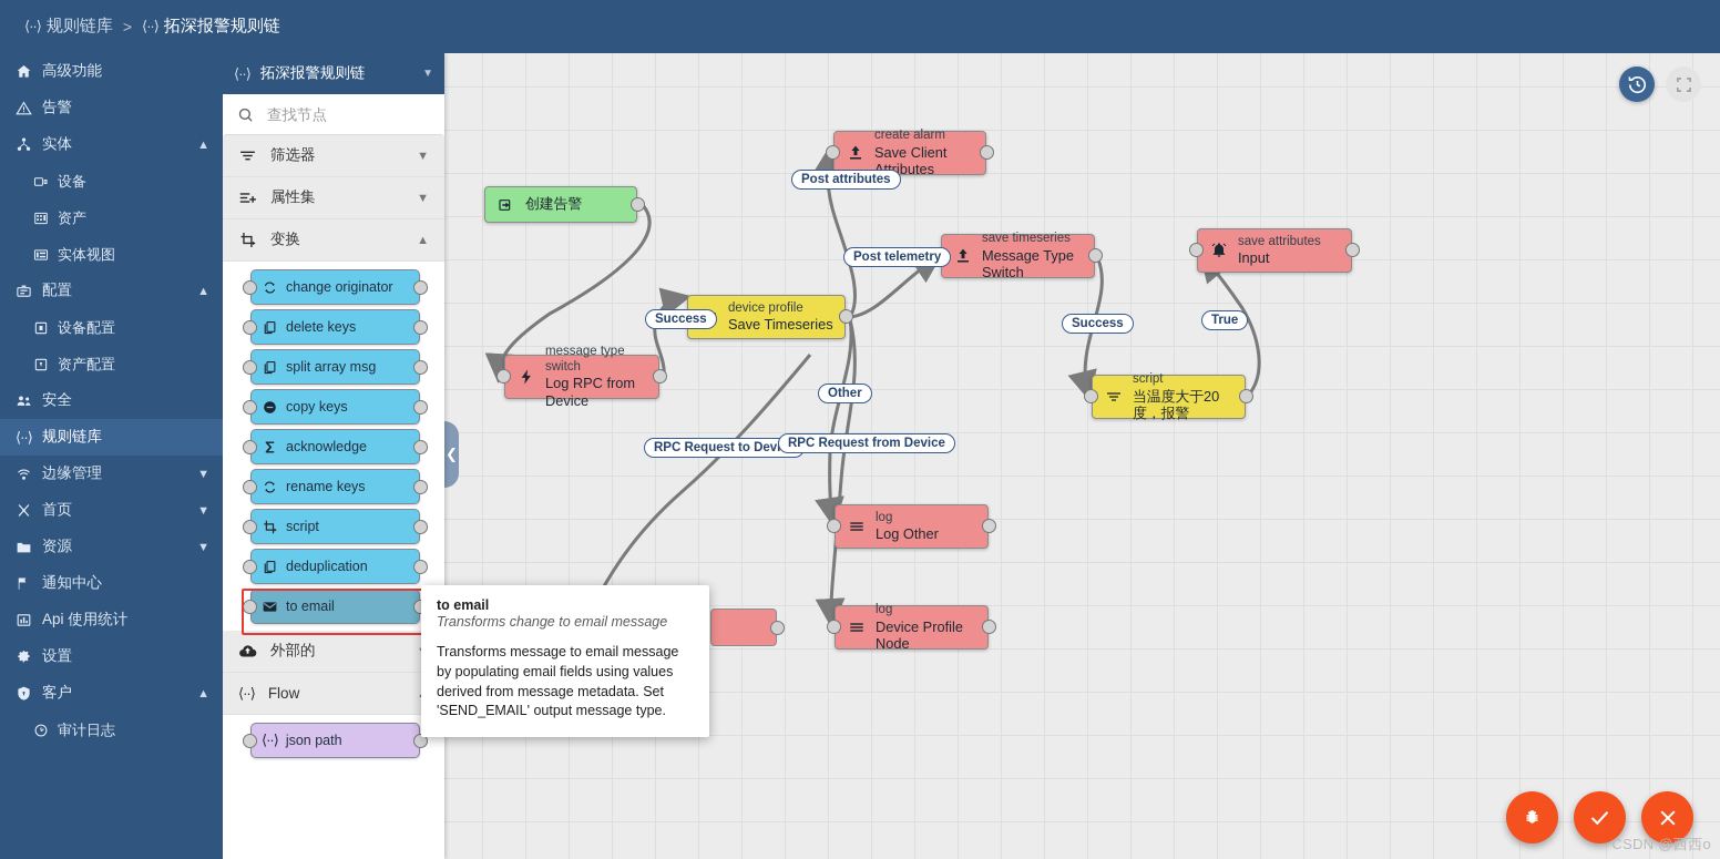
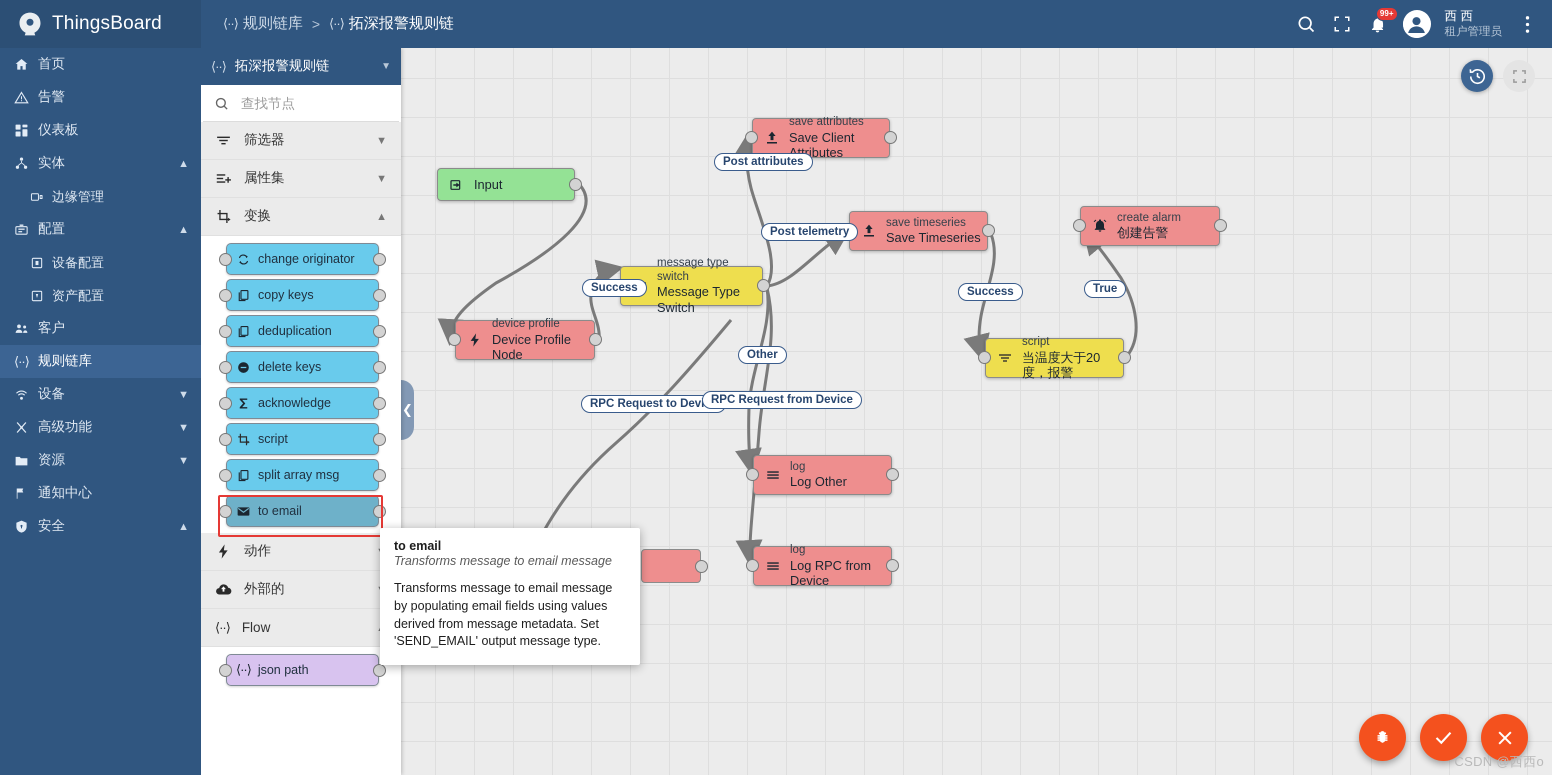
+ ThingsBoard
  ⟨··⟩
  规则链库
  >
  ⟨··⟩
  拓深报警规则链
+ 99+
+ 西 西
+ 租户管理员
- 高级功能
+ 首页
  告警
+ 仪表板
  实体
  ▲
- 设备
+ 边缘管理
- 资产
- 实体视图
  配置
  ▲
  设备配置
  资产配置
- 安全
+ 客户
  ⟨··⟩
  规则链库
- 边缘管理
+ 设备
  ▼
- 首页
+ 高级功能
  ▼
  资源
  ▼
  通知中心
- Api 使用统计
- 设置
- 客户
+ 安全
  ▲
- 审计日志
  ⟨··⟩
  拓深报警规则链
  ▼
  查找节点
  筛选器
  ▼
  属性集
  ▼
  变换
  ▲
  change originator
- delete keys
+ copy keys
- split array msg
+ deduplication
- copy keys
+ delete keys
  acknowledge
- rename keys
  script
- deduplication
+ split array msg
  to email
+ 动作
  外部的
  ⟨··⟩
  Flow
  ⟨··⟩
  json path
  ❮
- 创建告警
+ Input
- message type switch
+ device profile
- Log RPC from Device
+ Device Profile Node
- device profile
+ message type switch
- Save Timeseries
+ Message Type Switch
- create alarm
+ save attributes
  Save Client ributes
  save timeseries
- Message Type Switch
+ Save Timeseries
- save attributes
+ create alarm
- Input
+ 创建告警
  script
  当温度大于20度，报警
  log
  Log Other
  log
- Device Profile Node
+ Log RPC from Device
  Post attributes
  Post telemetry
  Success
  Success
  True
  Other
  RPC Request to Dev
  RPC Request from Device
  to email
- Transforms change to email message
+ Transforms message to email message
  Transforms message to email message by populating email fields using values derived from message metadata. Set 'SEND_EMAIL' output message type.
  CSDN @西西o
